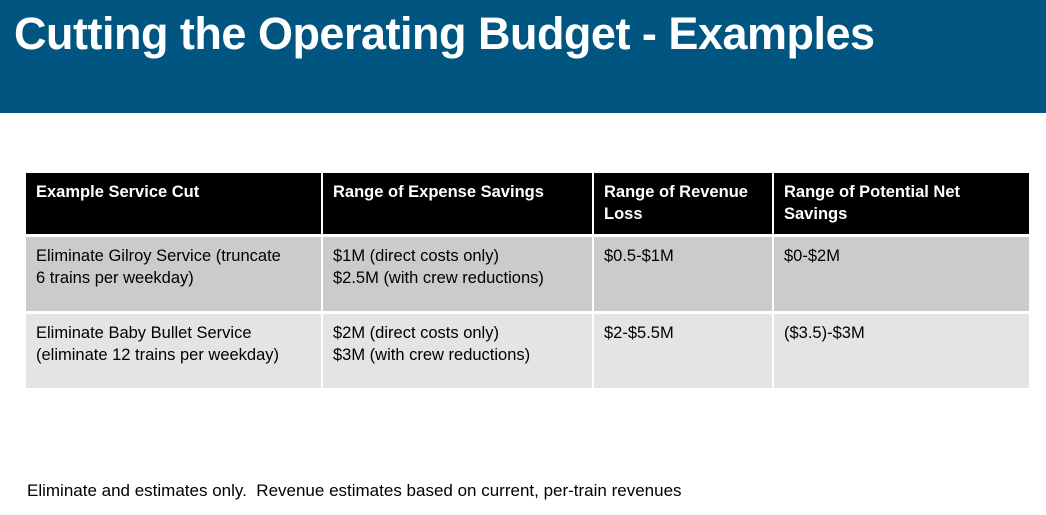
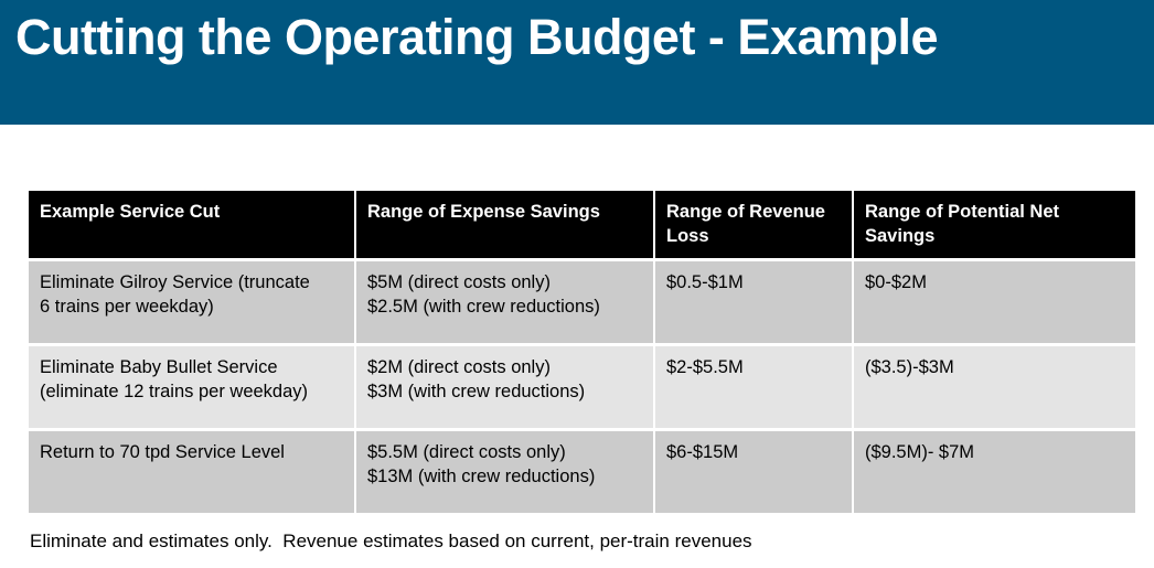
- Cutting the Operating Budget - Examples
+ Cutting the Operating Budget - Example
  Example Service Cut	Range of Expense Savings	Range of Revenue Loss	Range of Potential Net Savings
- Eliminate Gilroy Service (truncate 6 trains per weekday)	$1M (direct costs only) $2.5M (with crew reductions)	$0.5-$1M	$0-$2M
+ Eliminate Gilroy Service (truncate 6 trains per weekday)	$5M (direct costs only) $2.5M (with crew reductions)	$0.5-$1M	$0-$2M
  Eliminate Baby Bullet Service (eliminate 12 trains per weekday)	$2M (direct costs only) $3M (with crew reductions)	$2-$5.5M	($3.5)-$3M
+ Return to 70 tpd Service Level	$5.5M (direct costs only) $13M (with crew reductions)	$6-$15M	($9.5M)- $7M
  Eliminate and estimates only. Revenue estimates based on current, per-train revenues
